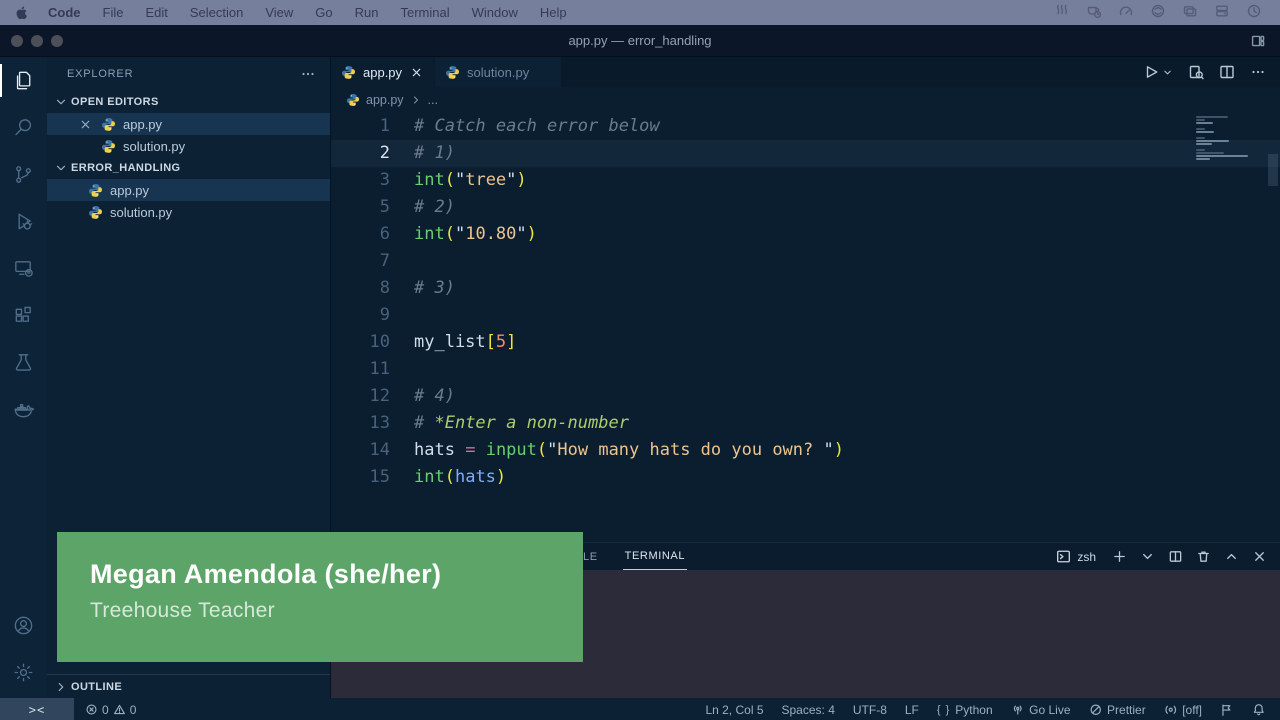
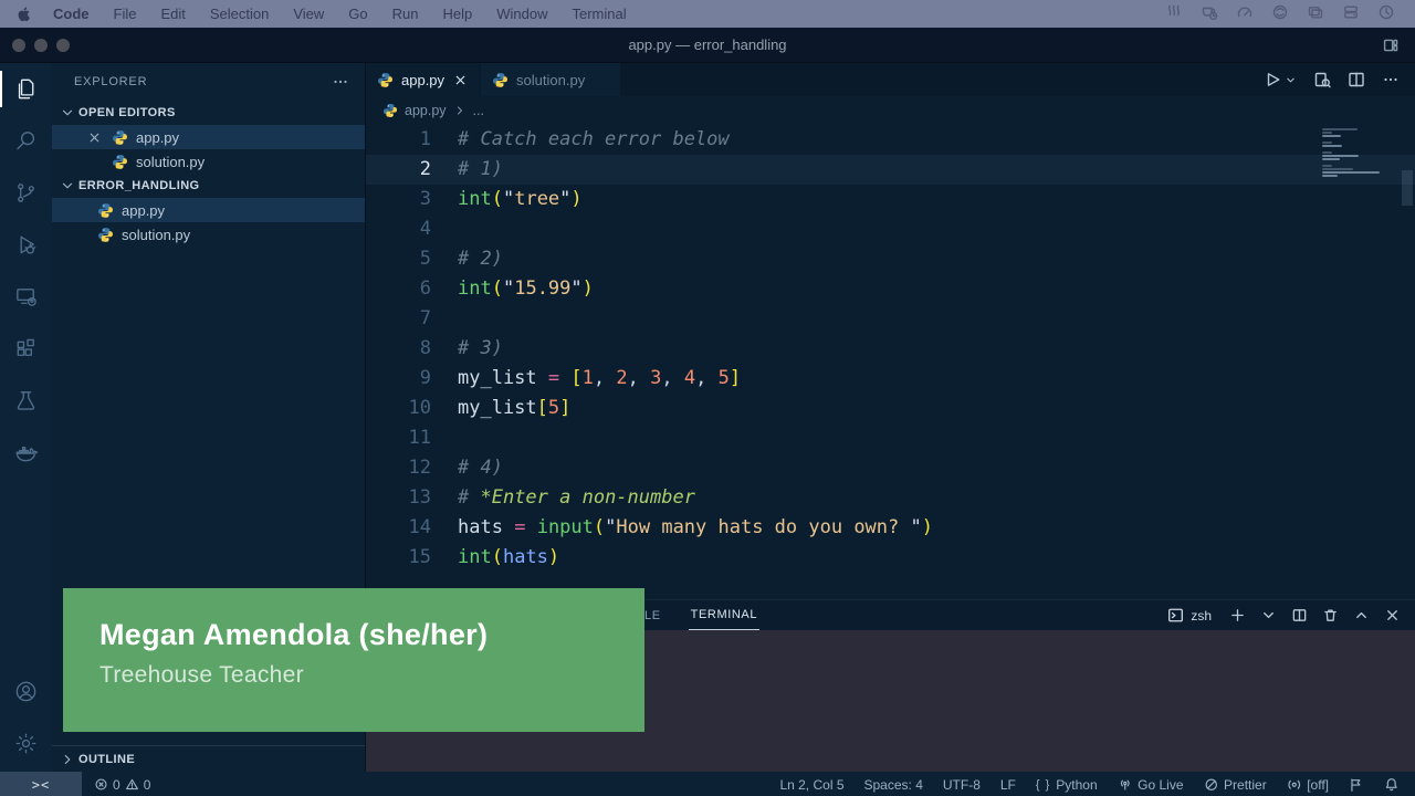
  Code
  File
  Edit
  Selection
  View
  Go
  Run
- Terminal
+ Help
  Window
- Help
+ Terminal
  app.py — error_handling
  EXPLORER
  OPEN EDITORS
  app.py
  solution.py
  ERROR_HANDLING
  app.py
  solution.py
  OUTLINE
  app.py
  solution.py
  app.py
  ...
  1
  # Catch each error below
  2
  # 1)
  3
  int("tree")
+ 4
  5
  # 2)
  6
- int("10.80")
+ int("15.99")
  7
  8
  # 3)
  9
+ my_list = [1, 2, 3, 4, 5]
  10
  my_list[5]
  11
  12
  # 4)
  13
  # *Enter a non-number
  14
  hats = input("How many hats do you own? ")
  15
  int(hats)
  LE
  TERMINAL
  zsh
  ><
  0
  0
  Ln 2, Col 5
  Spaces: 4
  UTF-8
  LF
  { }
  Python
  Go Live
  Prettier
  [off]
  Megan Amendola (she/her)
  Treehouse Teacher
